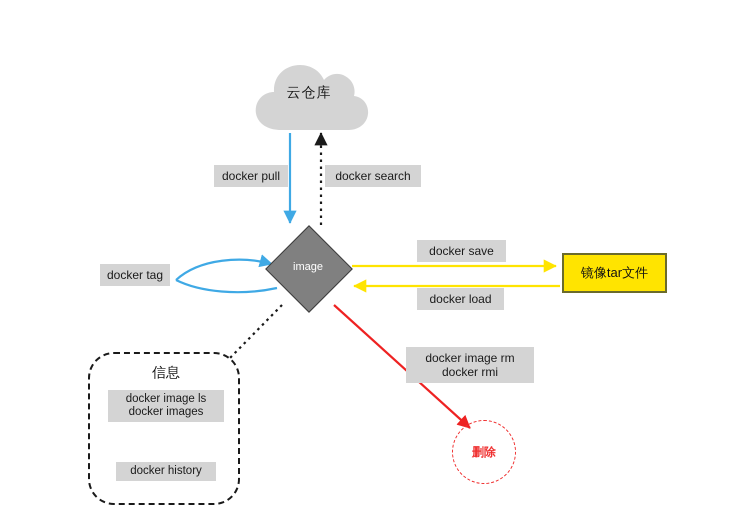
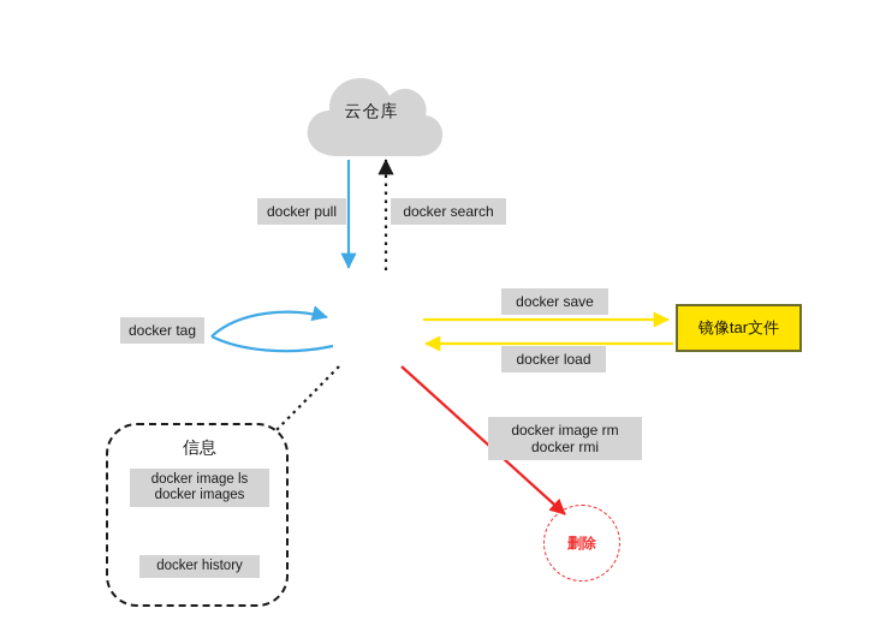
  云仓库
- image
  镜像tar文件
  删除
  信息
  docker image ls
  docker images
  docker history
  docker pull
  docker search
  docker tag
  docker save
  docker load
  docker image rm
  docker rmi
